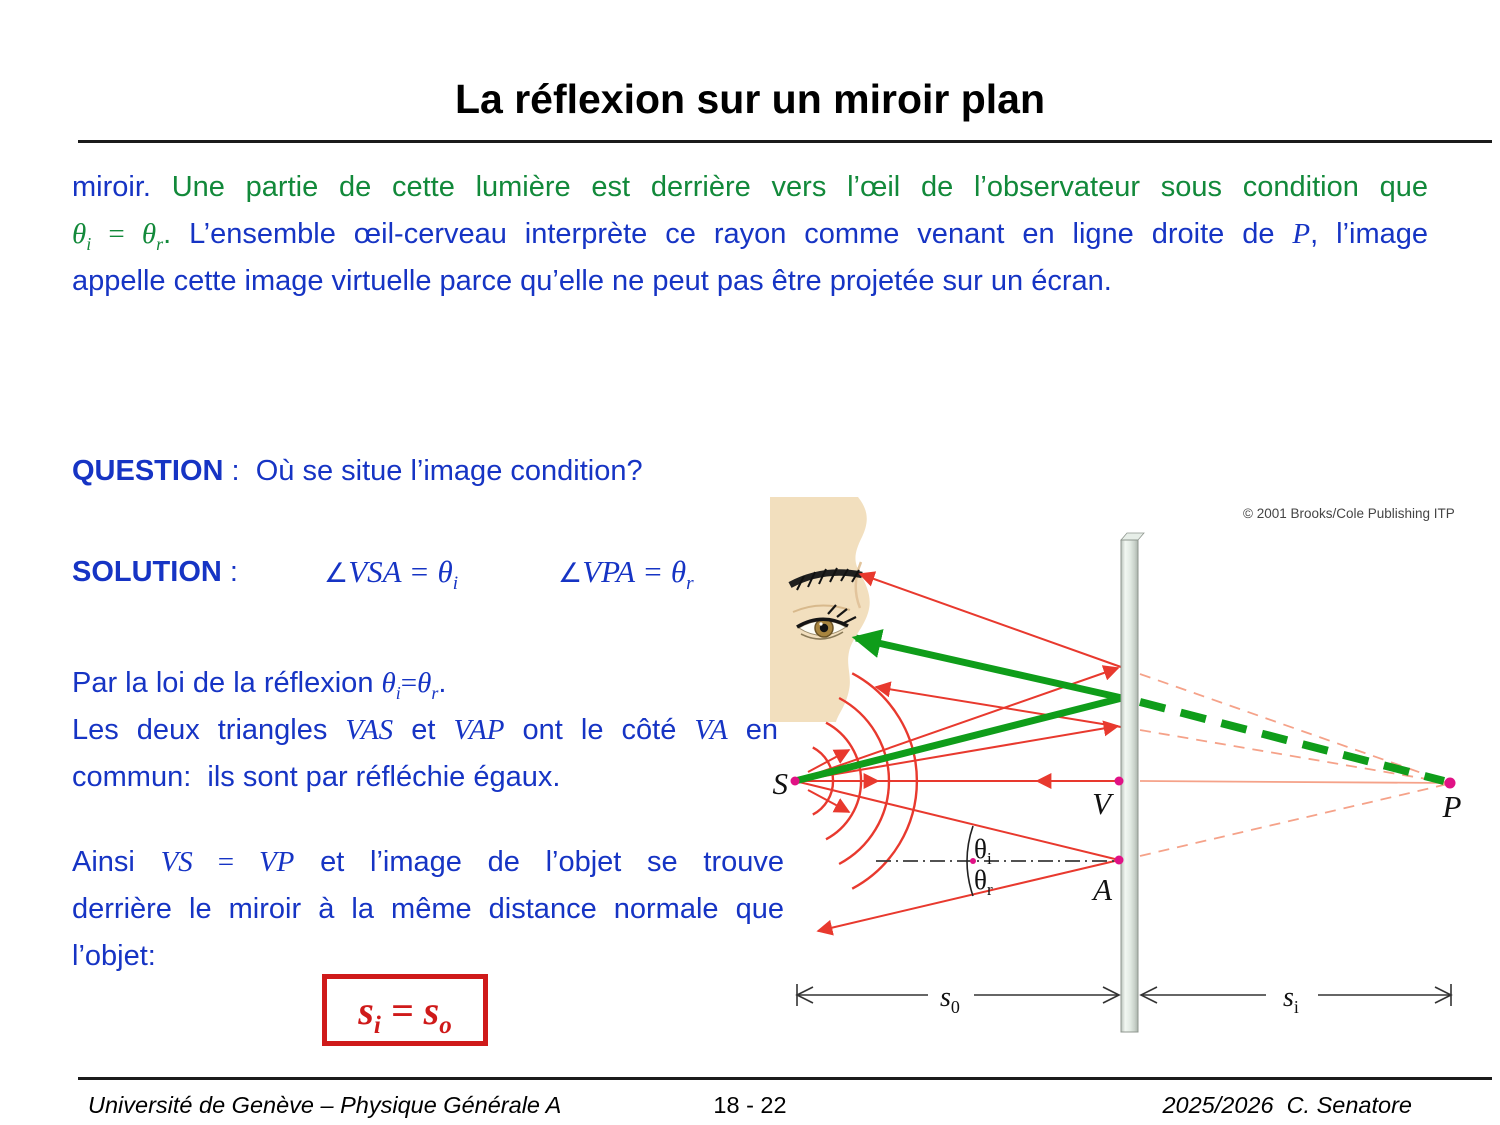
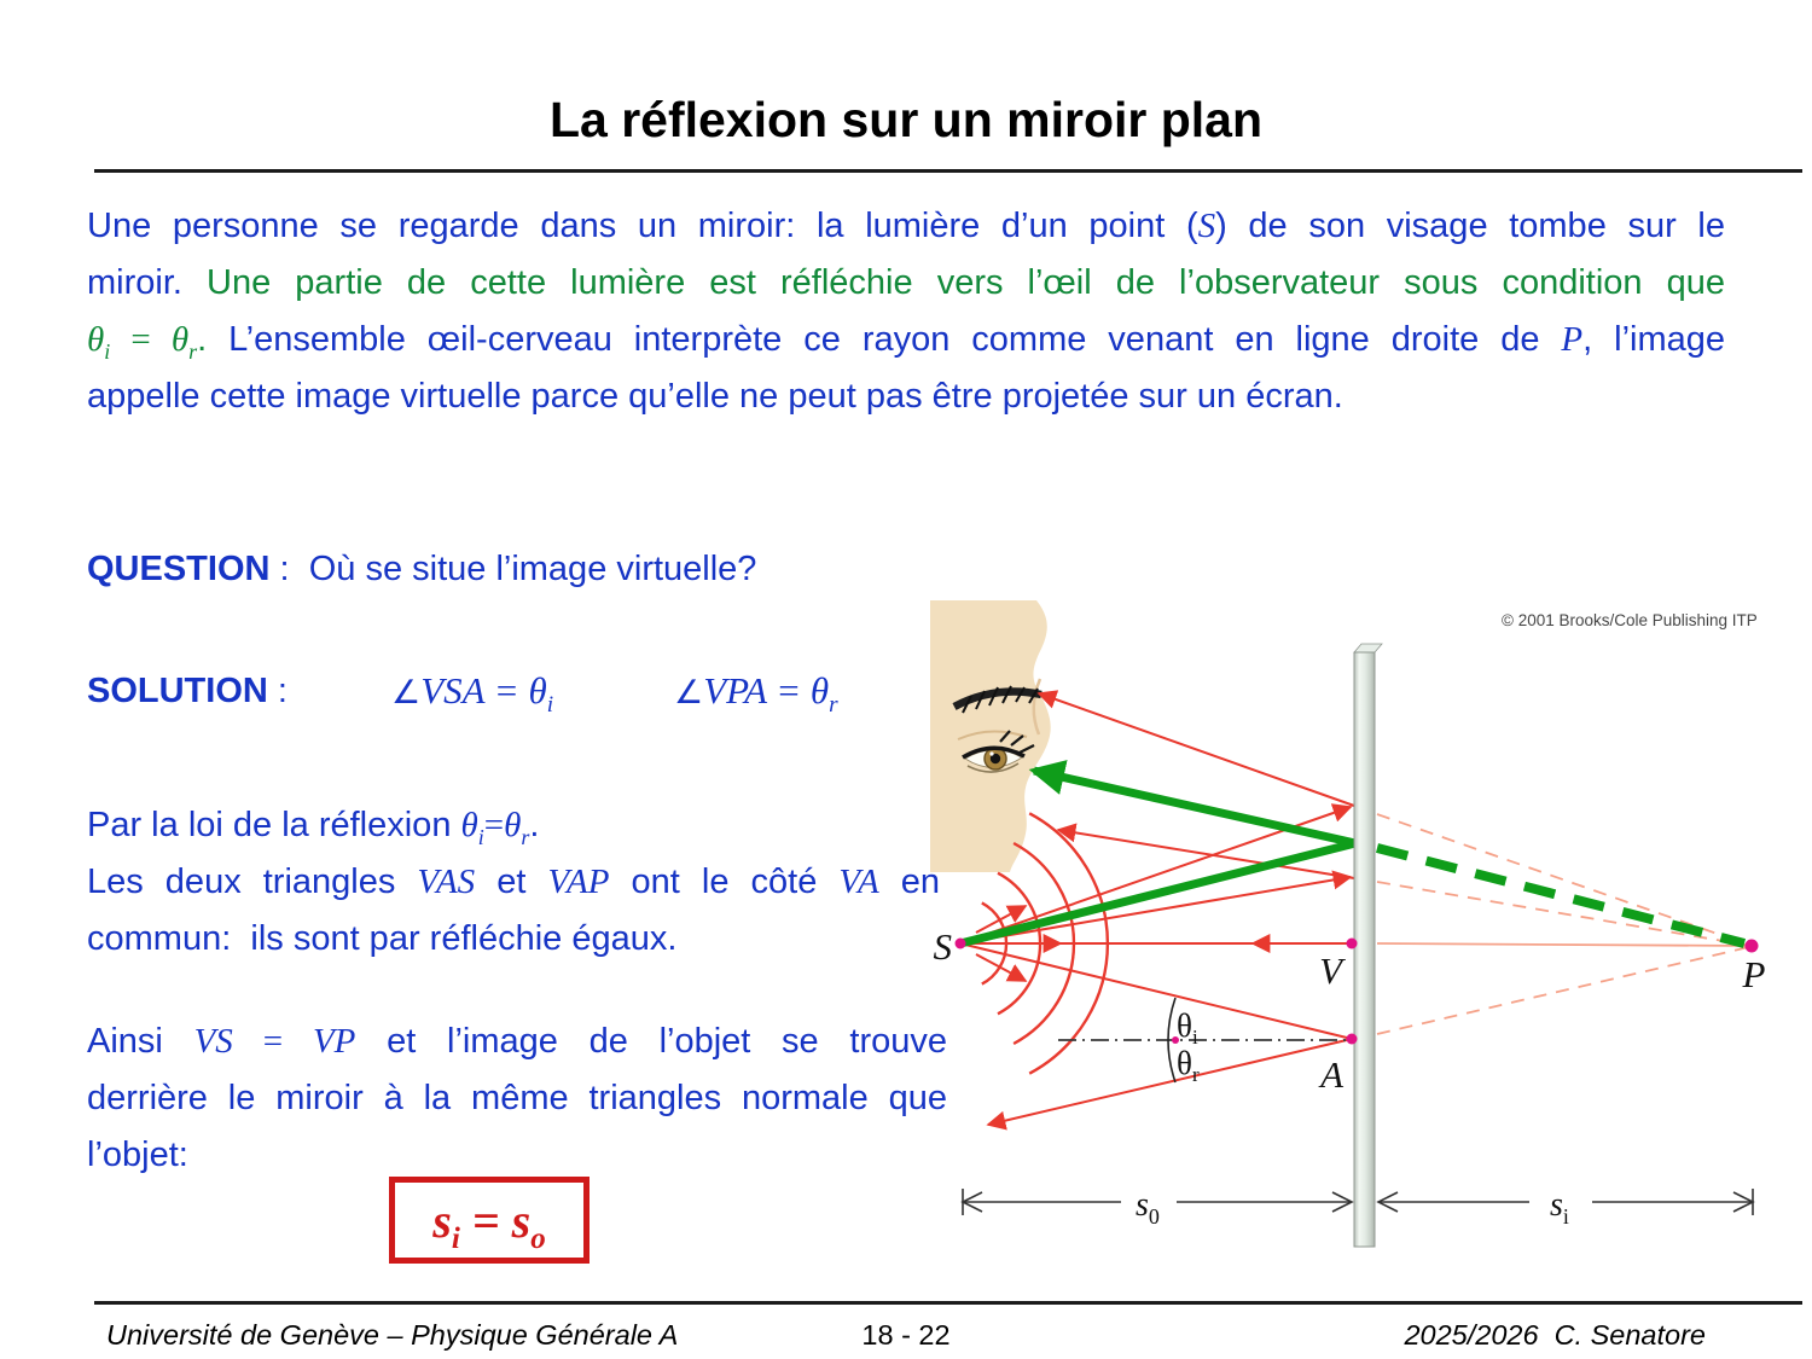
  La réflexion sur un miroir plan
+ Une personne se regarde dans un miroir: la lumière d’un point (S) de son visage tombe sur le
- miroir. Une partie de cette lumière est derrière vers l’œil de l’observateur sous condition que
+ miroir. Une partie de cette lumière est réfléchie vers l’œil de l’observateur sous condition que
  θi = θr. L’ensemble œil-cerveau interprète ce rayon comme venant en ligne droite de P, l’image
  appelle cette image virtuelle parce qu’elle ne peut pas être projetée sur un écran.
- QUESTION : Où se situe l’image condition?
+ QUESTION : Où se situe l’image virtuelle?
  SOLUTION :
  ∠VSA = θi
  ∠VPA = θr
  Par la loi de la réflexion θi=θr.
  Les deux triangles VAS et VAP ont le côté VA en
  commun: ils sont par réfléchie égaux.
  Ainsi VS = VP et l’image de l’objet se trouve
- derrière le miroir à la même distance normale que
+ derrière le miroir à la même triangles normale que
  l’objet:
  si = so
  © 2001 Brooks/Cole Publishing ITP
  S
  V
  A
  P
  θi
  θr
  s0
  si
  Université de Genève – Physique Générale A
  18 - 22
  2025/2026 C. Senatore
